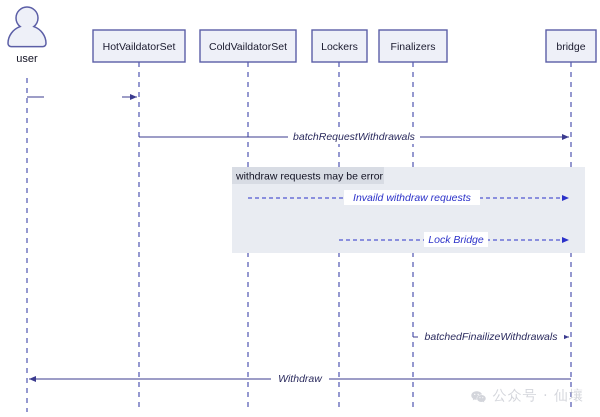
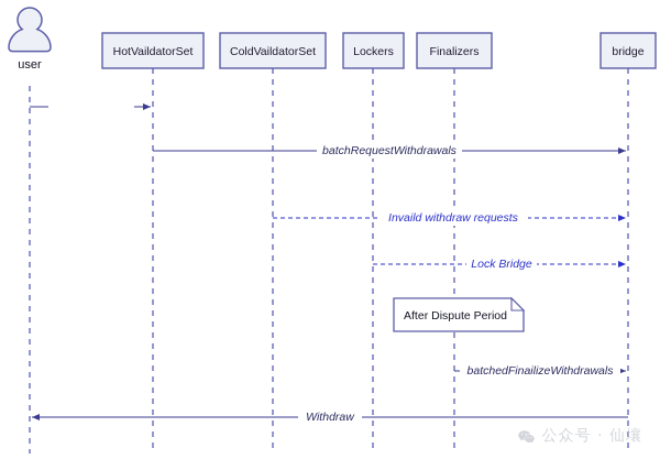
- withdraw requests may be error
  user
  HotVaildatorSet
  ColdVaildatorSet
  Lockers
  Finalizers
  bridge
  batchRequestWithdrawals
  Invaild withdraw requests
  Lock Bridge
+ After Dispute Period
  batchedFinailizeWithdrawals
  Withdraw
  公众号 · 仙壤
